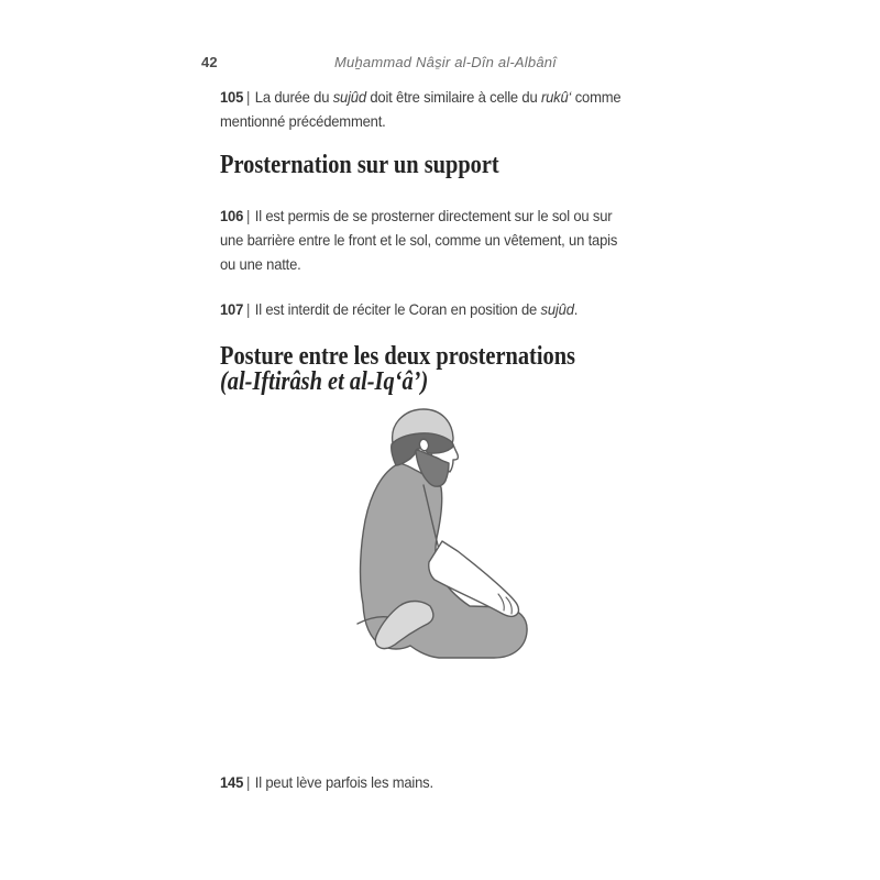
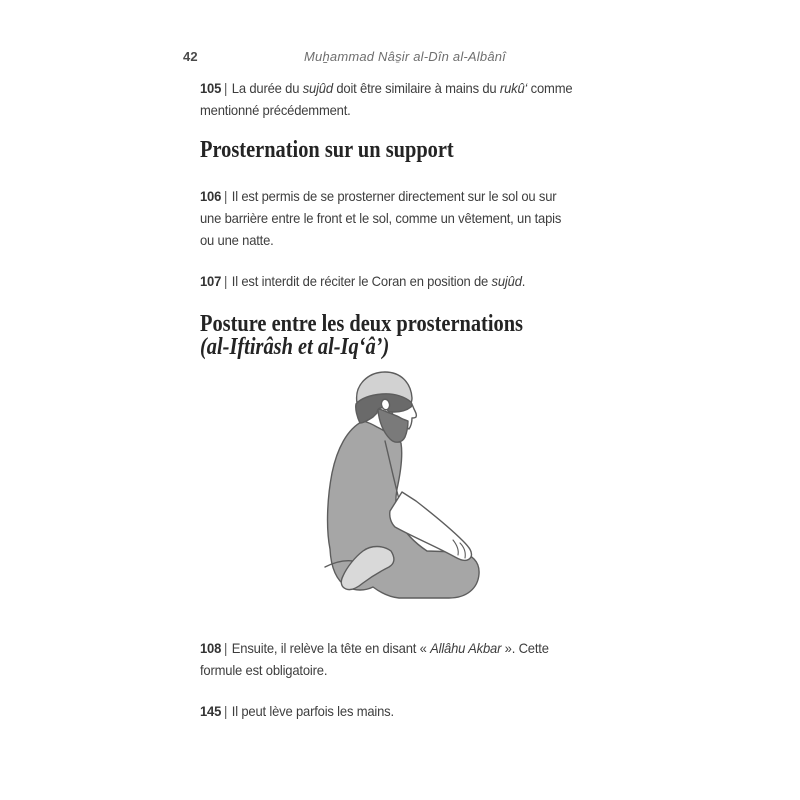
  42
  Muẖammad Nâs̱ir al-Dîn al-Albânî
- 105 | La durée du sujûd doit être similaire à celle du rukû‘ comme
+ 105 | La durée du sujûd doit être similaire à mains du rukû‘ comme
  mentionné précédemment.
  Prosternation sur un support
  106 | Il est permis de se prosterner directement sur le sol ou sur
  une barrière entre le front et le sol, comme un vêtement, un tapis
  ou une natte.
  107 | Il est interdit de réciter le Coran en position de sujûd.
  Posture entre les deux prosternations
  (al-Iftirâsh et al-Iq‘â’)
+ 108 | Ensuite, il relève la tête en disant « Allâhu Akbar ». Cette
+ formule est obligatoire.
  145 | Il peut lève parfois les mains.
